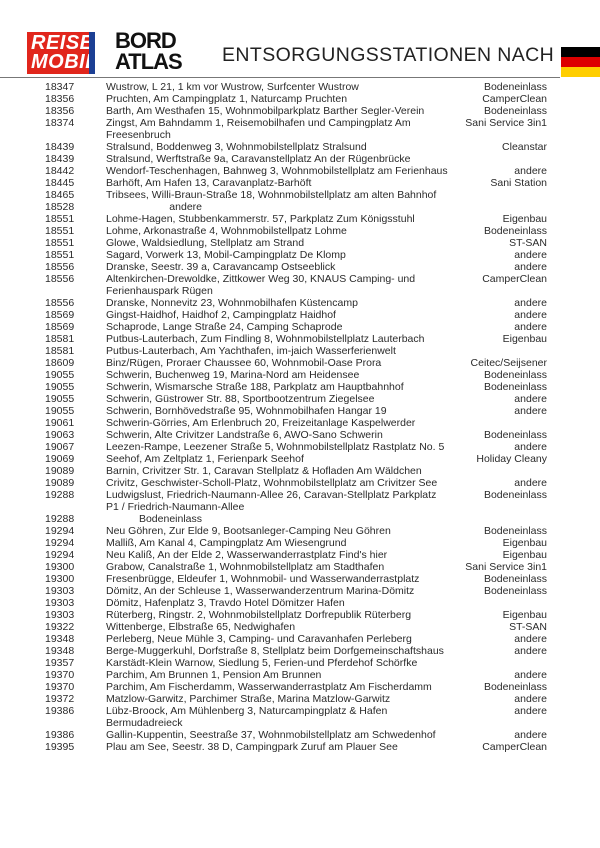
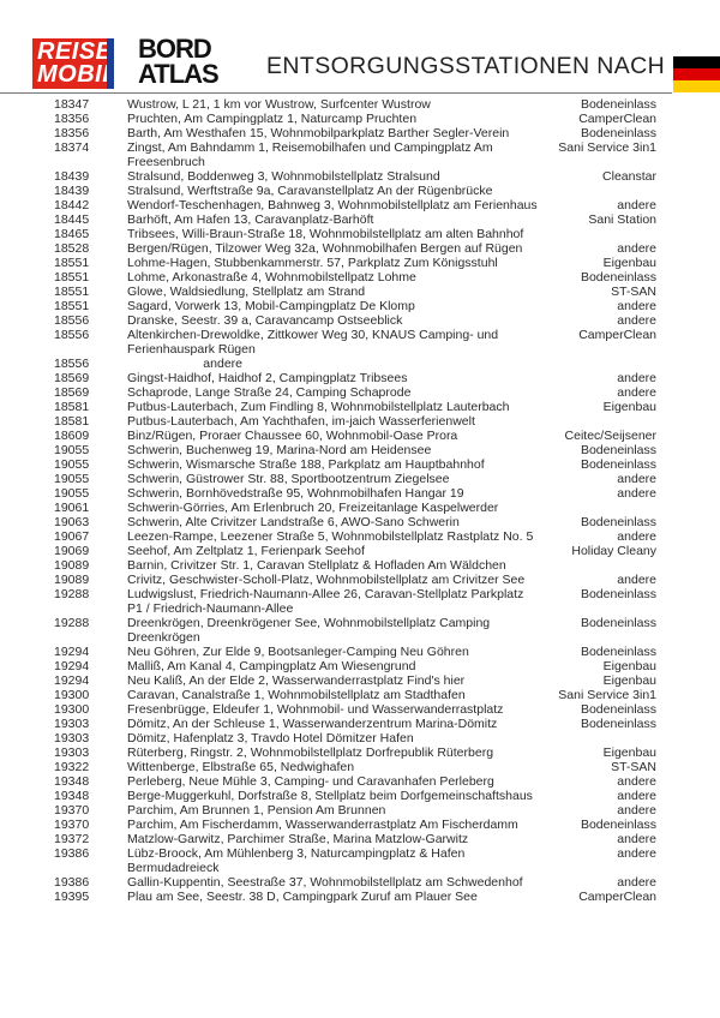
  REISE
  MOBI
  BORD
  ATLAS
  ENTSORGUNGSSTATIONEN NACH
  18347
  Wustrow, L 21, 1 km vor Wustrow, Surfcenter Wustrow
  Bodeneinlass
  18356
  Pruchten, Am Campingplatz 1, Naturcamp Pruchten
  CamperClean
  18356
  Barth, Am Westhafen 15, Wohnmobilparkplatz Barther Segler-Verein
  Bodeneinlass
  18374
  Zingst, Am Bahndamm 1, Reisemobilhafen und Campingplatz Am Freesenbruch
  Sani Service 3in1
  18439
  Stralsund, Boddenweg 3, Wohnmobilstellplatz Stralsund
  Cleanstar
  18439
  Stralsund, Werftstraße 9a, Caravanstellplatz An der Rügenbrücke
  18442
  Wendorf-Teschenhagen, Bahnweg 3, Wohnmobilstellplatz am Ferienhaus
  andere
  18445
  Barhöft, Am Hafen 13, Caravanplatz-Barhöft
  Sani Station
  18465
  Tribsees, Willi-Braun-Straße 18, Wohnmobilstellplatz am alten Bahnhof
  18528
+ Bergen/Rügen, Tilzower Weg 32a, Wohnmobilhafen Bergen auf Rügen
  andere
  18551
  Lohme-Hagen, Stubbenkammerstr. 57, Parkplatz Zum Königsstuhl
  Eigenbau
  18551
  Lohme, Arkonastraße 4, Wohnmobilstellpatz Lohme
  Bodeneinlass
  18551
  Glowe, Waldsiedlung, Stellplatz am Strand
  ST-SAN
  18551
  Sagard, Vorwerk 13, Mobil-Campingplatz De Klomp
  andere
  18556
  Dranske, Seestr. 39 a, Caravancamp Ostseeblick
  andere
  18556
  Altenkirchen-Drewoldke, Zittkower Weg 30, KNAUS Camping- und Ferienhauspark Rügen
  CamperClean
  18556
- Dranske, Nonnevitz 23, Wohnmobilhafen Küstencamp
  andere
  18569
- Gingst-Haidhof, Haidhof 2, Campingplatz Haidhof
+ Gingst-Haidhof, Haidhof 2, Campingplatz Tribsees
  andere
  18569
  Schaprode, Lange Straße 24, Camping Schaprode
  andere
  18581
  Putbus-Lauterbach, Zum Findling 8, Wohnmobilstellplatz Lauterbach
  Eigenbau
  18581
  Putbus-Lauterbach, Am Yachthafen, im-jaich Wasserferienwelt
  18609
  Binz/Rügen, Proraer Chaussee 60, Wohnmobil-Oase Prora
  Ceitec/Seijsener
  19055
  Schwerin, Buchenweg 19, Marina-Nord am Heidensee
  Bodeneinlass
  19055
  Schwerin, Wismarsche Straße 188, Parkplatz am Hauptbahnhof
  Bodeneinlass
  19055
  Schwerin, Güstrower Str. 88, Sportbootzentrum Ziegelsee
  andere
  19055
  Schwerin, Bornhövedstraße 95, Wohnmobilhafen Hangar 19
  andere
  19061
  Schwerin-Görries, Am Erlenbruch 20, Freizeitanlage Kaspelwerder
  19063
  Schwerin, Alte Crivitzer Landstraße 6, AWO-Sano Schwerin
  Bodeneinlass
  19067
  Leezen-Rampe, Leezener Straße 5, Wohnmobilstellplatz Rastplatz No. 5
  andere
  19069
  Seehof, Am Zeltplatz 1, Ferienpark Seehof
  Holiday Cleany
  19089
  Barnin, Crivitzer Str. 1, Caravan Stellplatz & Hofladen Am Wäldchen
  19089
  Crivitz, Geschwister-Scholl-Platz, Wohnmobilstellplatz am Crivitzer See
  andere
  19288
  Ludwigslust, Friedrich-Naumann-Allee 26, Caravan-Stellplatz Parkplatz P1 / Friedrich-Naumann-Allee
  Bodeneinlass
  19288
+ Dreenkrögen, Dreenkrögener See, Wohnmobilstellplatz Camping Dreenkrögen
  Bodeneinlass
  19294
  Neu Göhren, Zur Elde 9, Bootsanleger-Camping Neu Göhren
  Bodeneinlass
  19294
  Malliß, Am Kanal 4, Campingplatz Am Wiesengrund
  Eigenbau
  19294
  Neu Kaliß, An der Elde 2, Wasserwanderrastplatz Find's hier
  Eigenbau
  19300
- Grabow, Canalstraße 1, Wohnmobilstellplatz am Stadthafen
+ Caravan, Canalstraße 1, Wohnmobilstellplatz am Stadthafen
  Sani Service 3in1
  19300
  Fresenbrügge, Eldeufer 1, Wohnmobil- und Wasserwanderrastplatz
  Bodeneinlass
  19303
  Dömitz, An der Schleuse 1, Wasserwanderzentrum Marina-Dömitz
  Bodeneinlass
  19303
  Dömitz, Hafenplatz 3, Travdo Hotel Dömitzer Hafen
  19303
  Rüterberg, Ringstr. 2, Wohnmobilstellplatz Dorfrepublik Rüterberg
  Eigenbau
  19322
  Wittenberge, Elbstraße 65, Nedwighafen
  ST-SAN
  19348
  Perleberg, Neue Mühle 3, Camping- und Caravanhafen Perleberg
  andere
  19348
  Berge-Muggerkuhl, Dorfstraße 8, Stellplatz beim Dorfgemeinschaftshaus
  andere
- 19357
- Karstädt-Klein Warnow, Siedlung 5, Ferien-und Pferdehof Schörfke
  19370
  Parchim, Am Brunnen 1, Pension Am Brunnen
  andere
  19370
  Parchim, Am Fischerdamm, Wasserwanderrastplatz Am Fischerdamm
  Bodeneinlass
  19372
  Matzlow-Garwitz, Parchimer Straße, Marina Matzlow-Garwitz
  andere
  19386
  Lübz-Broock, Am Mühlenberg 3, Naturcampingplatz & Hafen Bermudadreieck
  andere
  19386
  Gallin-Kuppentin, Seestraße 37, Wohnmobilstellplatz am Schwedenhof
  andere
  19395
  Plau am See, Seestr. 38 D, Campingpark Zuruf am Plauer See
  CamperClean
